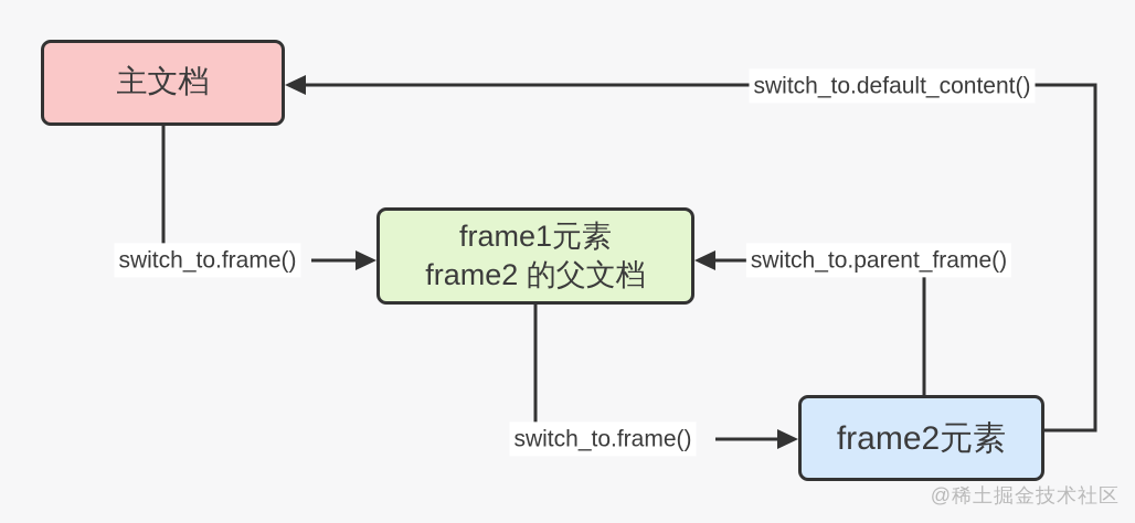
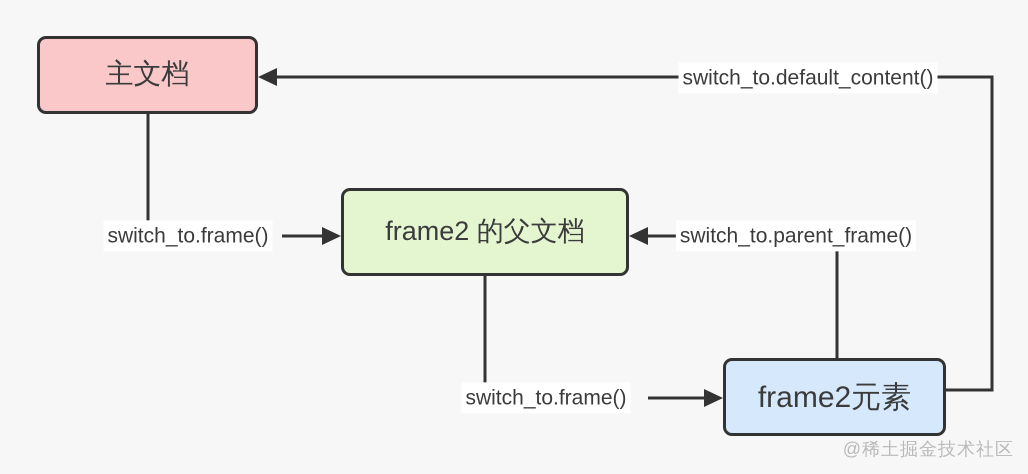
  主文档
- frame1元素
  frame2 的父文档
  frame2元素
  switch_to.default_content()
  switch_to.frame()
  switch_to.parent_frame()
  switch_to.frame()
  @稀土掘金技术社区
